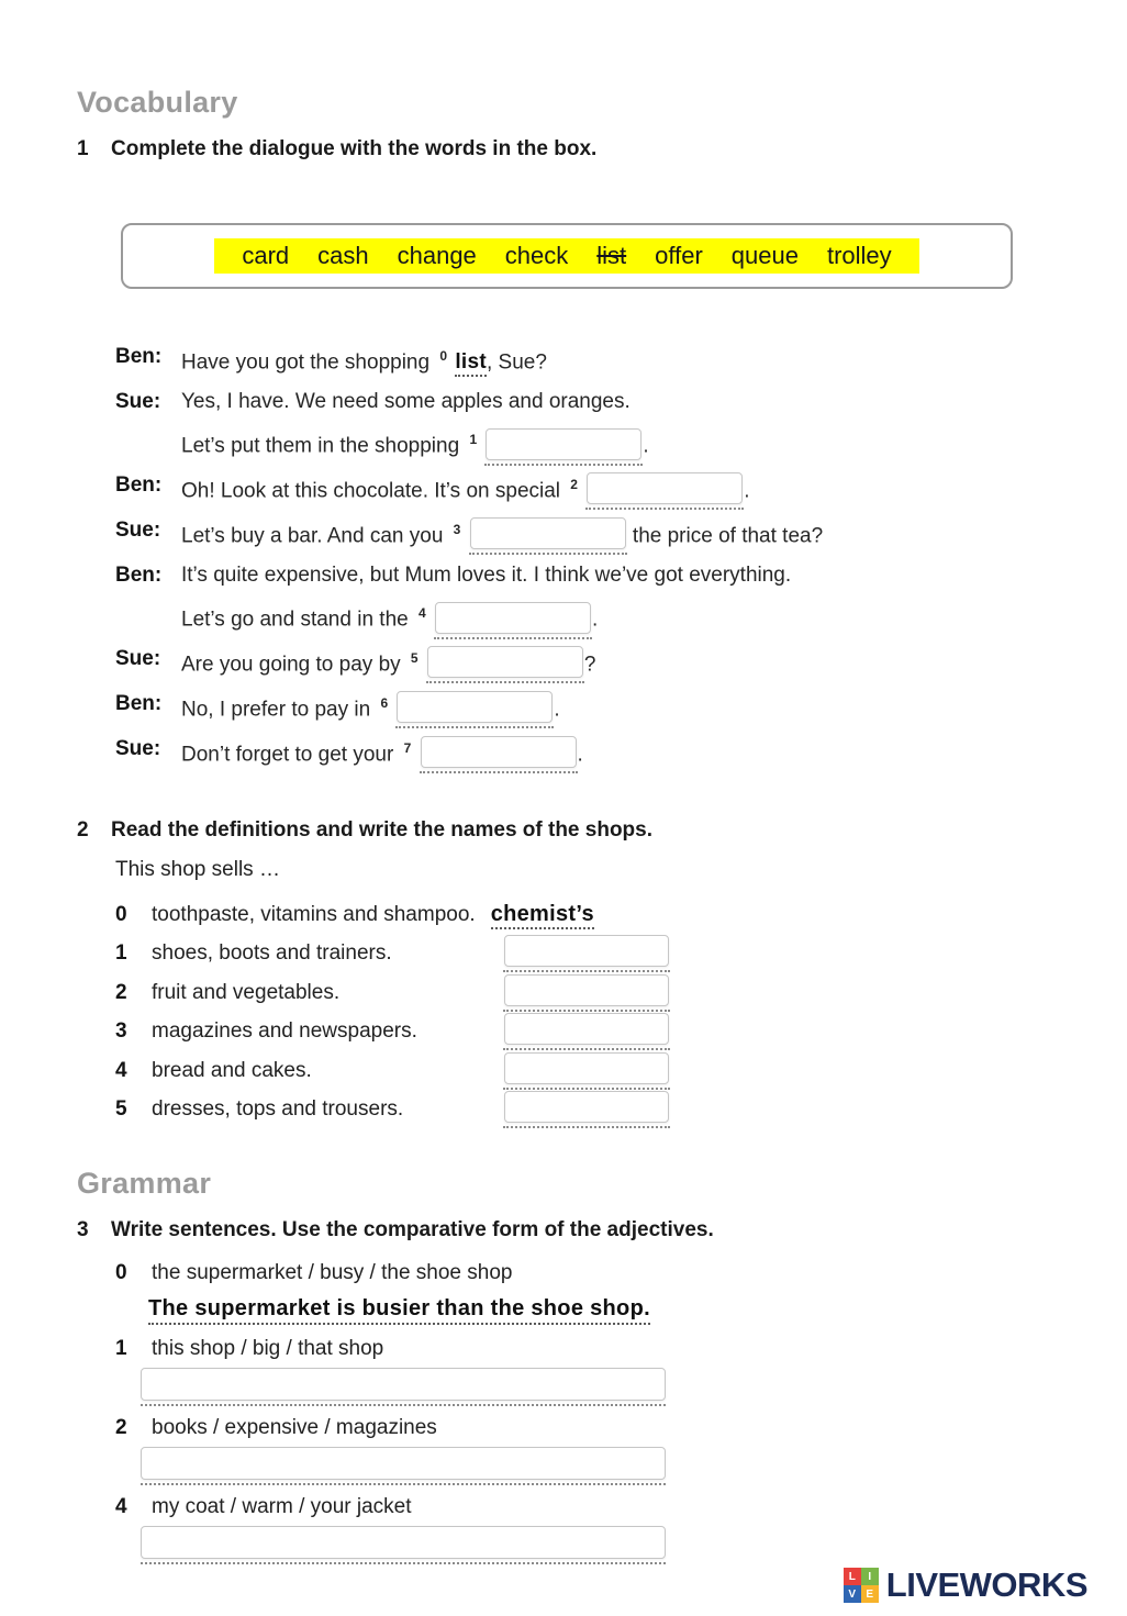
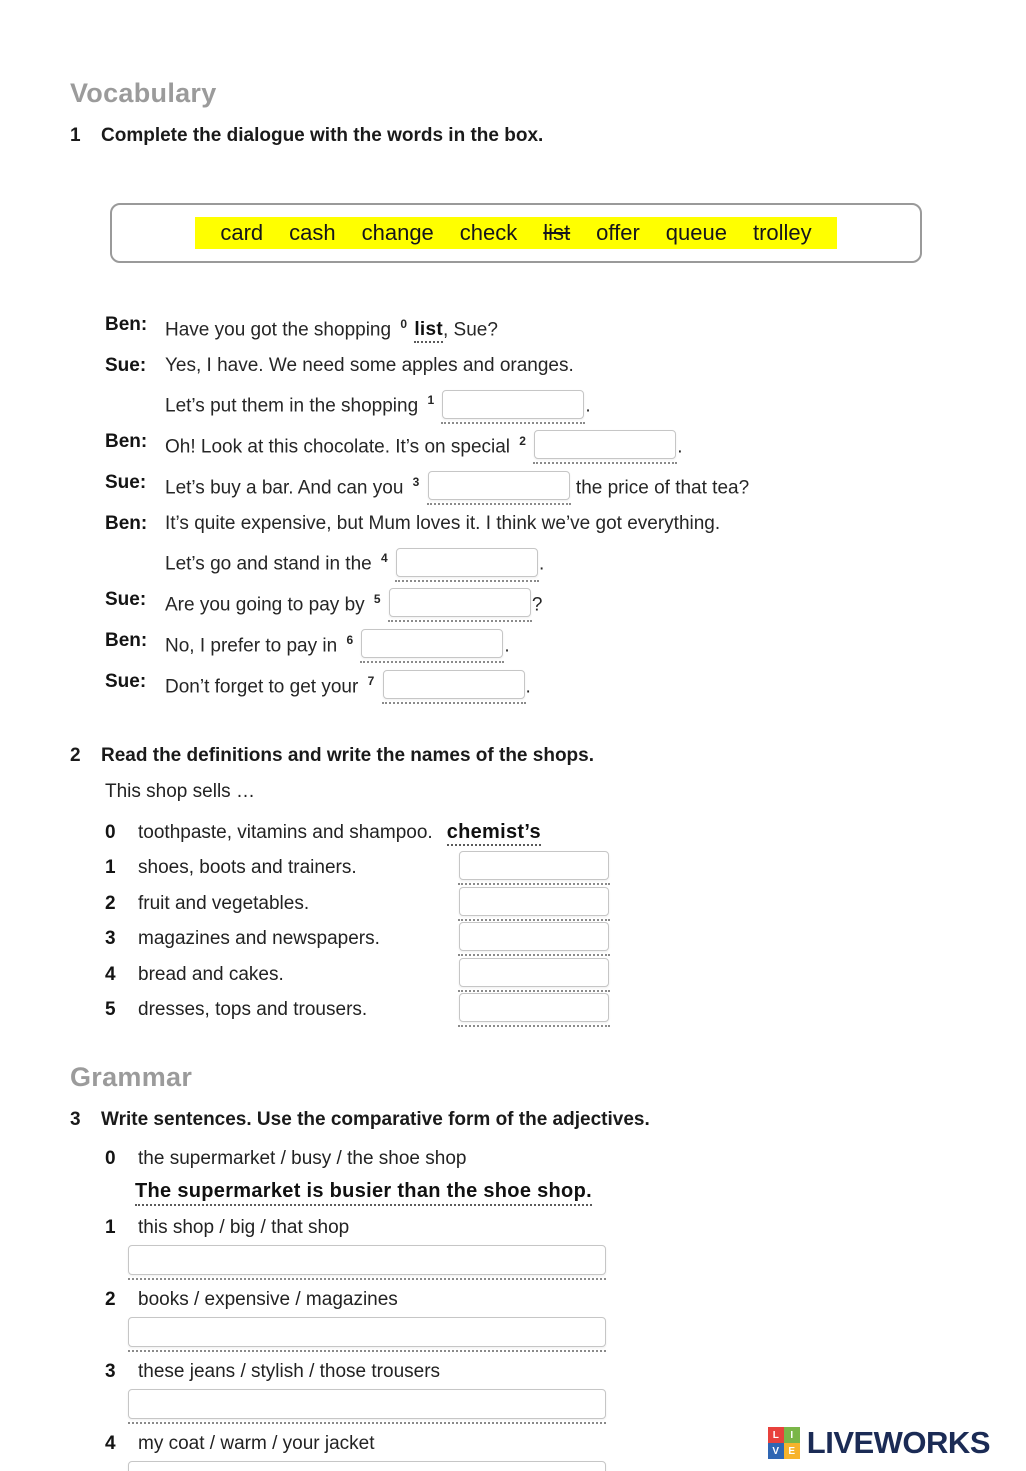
  Vocabulary
  1
  Complete the dialogue with the words in the box.
  card cash change check list offer queue trolley
  Ben:
  Have you got the shopping 0 list, Sue?
  Sue:
  Yes, I have. We need some apples and oranges.
  Let’s put them in the shopping 1 .
  Ben:
  Oh! Look at this chocolate. It’s on special 2 .
  Sue:
  Let’s buy a bar. And can you 3 the price of that tea?
  Ben:
  It’s quite expensive, but Mum loves it. I think we’ve got everything.
  Let’s go and stand in the 4 .
  Sue:
  Are you going to pay by 5 ?
  Ben:
  No, I prefer to pay in 6 .
  Sue:
  Don’t forget to get your 7 .
  2
  Read the definitions and write the names of the shops.
  This shop sells …
  0 toothpaste, vitamins and shampoo. chemist’s
  1 shoes, boots and trainers.
  2 fruit and vegetables.
  3 magazines and newspapers.
  4 bread and cakes.
  5 dresses, tops and trousers.
  Grammar
  3
  Write sentences. Use the comparative form of the adjectives.
  0 the supermarket / busy / the shoe shop
  The supermarket is busier than the shoe shop.
  1 this shop / big / that shop
  2 books / expensive / magazines
+ 3 these jeans / stylish / those trousers
  4 my coat / warm / your jacket
  L
  I
  V
  E
  LIVEWORKS
